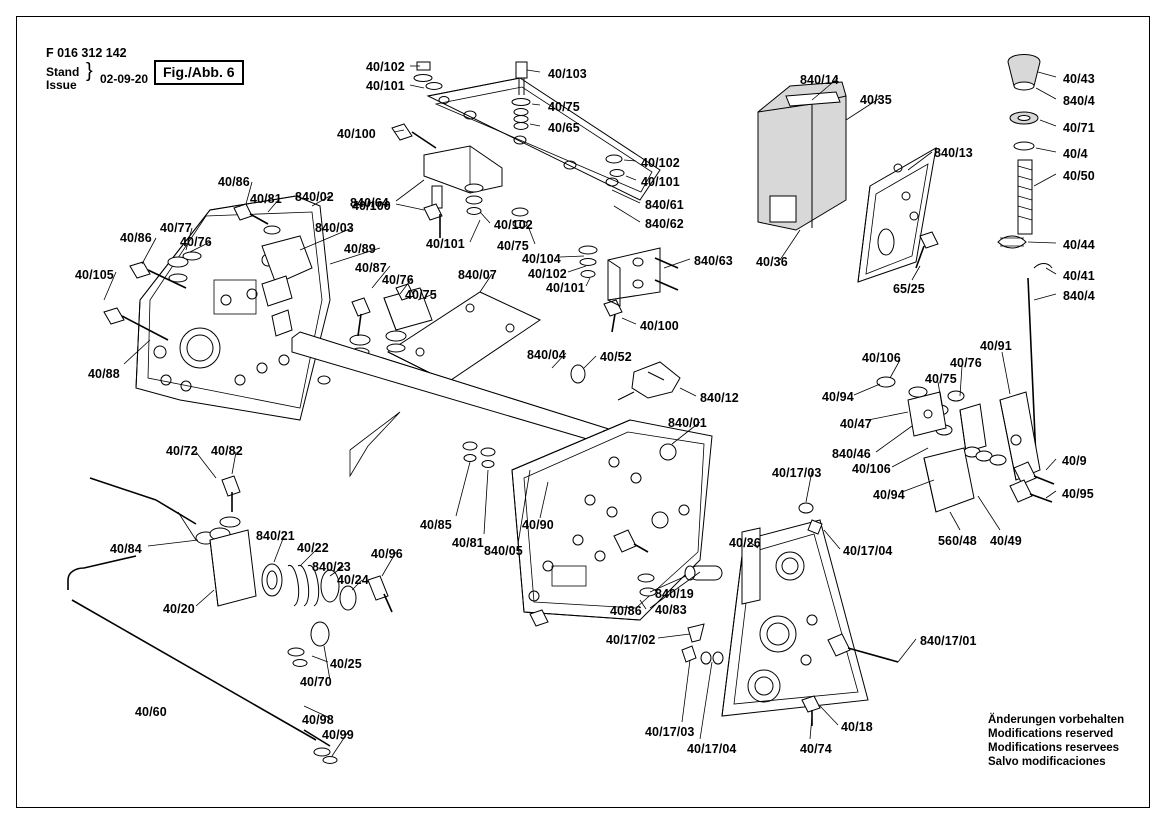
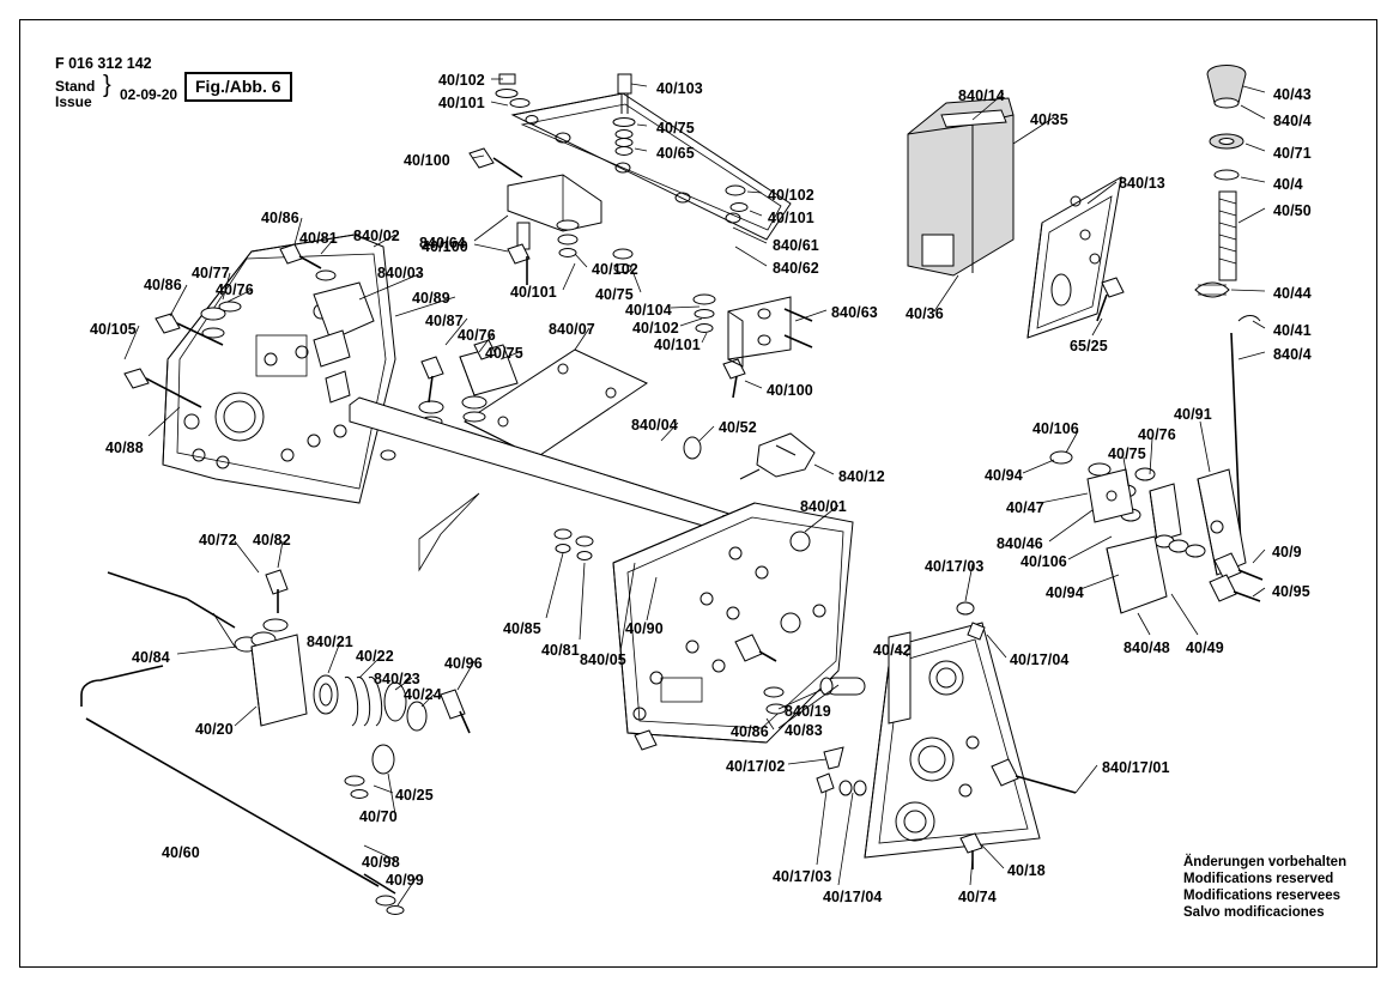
  F 016 312 142
  Stand
  Issue
  }
  02-09-20
  Fig./Abb. 6
  40/102
  40/101
  40/103
  40/75
  40/65
  40/102
  40/101
  840/61
  840/62
  40/100
  840/64
  40/100
  40/102
  40/101
  40/75
  40/104
  40/102
  40/101
  840/63
  40/100
  40/86
  40/81
  840/02
  840/03
  40/77
  40/86
  40/76
  40/105
  40/88
  40/89
  40/87
  40/76
  40/75
  840/07
  840/04
  40/52
  840/12
  840/01
  40/85
  40/81
  840/05
  40/90
  40/72
  40/82
  40/84
  840/21
  40/22
  840/23
  40/24
  40/96
  40/20
  40/25
  40/70
  40/60
  40/98
  40/99
  840/19
  40/83
  40/86
  40/17/02
  40/17/03
  40/17/04
  40/74
  40/18
  840/17/01
- 40/26
+ 40/42
  40/17/03
  40/17/04
  840/14
  40/35
  840/13
  40/36
  65/25
  40/43
  840/4
  40/71
  40/4
  40/50
  40/44
  40/41
  840/4
  40/91
  40/76
  40/75
  40/106
  40/94
  40/47
  840/46
  40/106
  40/94
- 560/48
+ 840/48
  40/49
  40/9
  40/95
  Änderungen vorbehalten
  Modifications reserved
  Modifications reservees
  Salvo modificaciones
